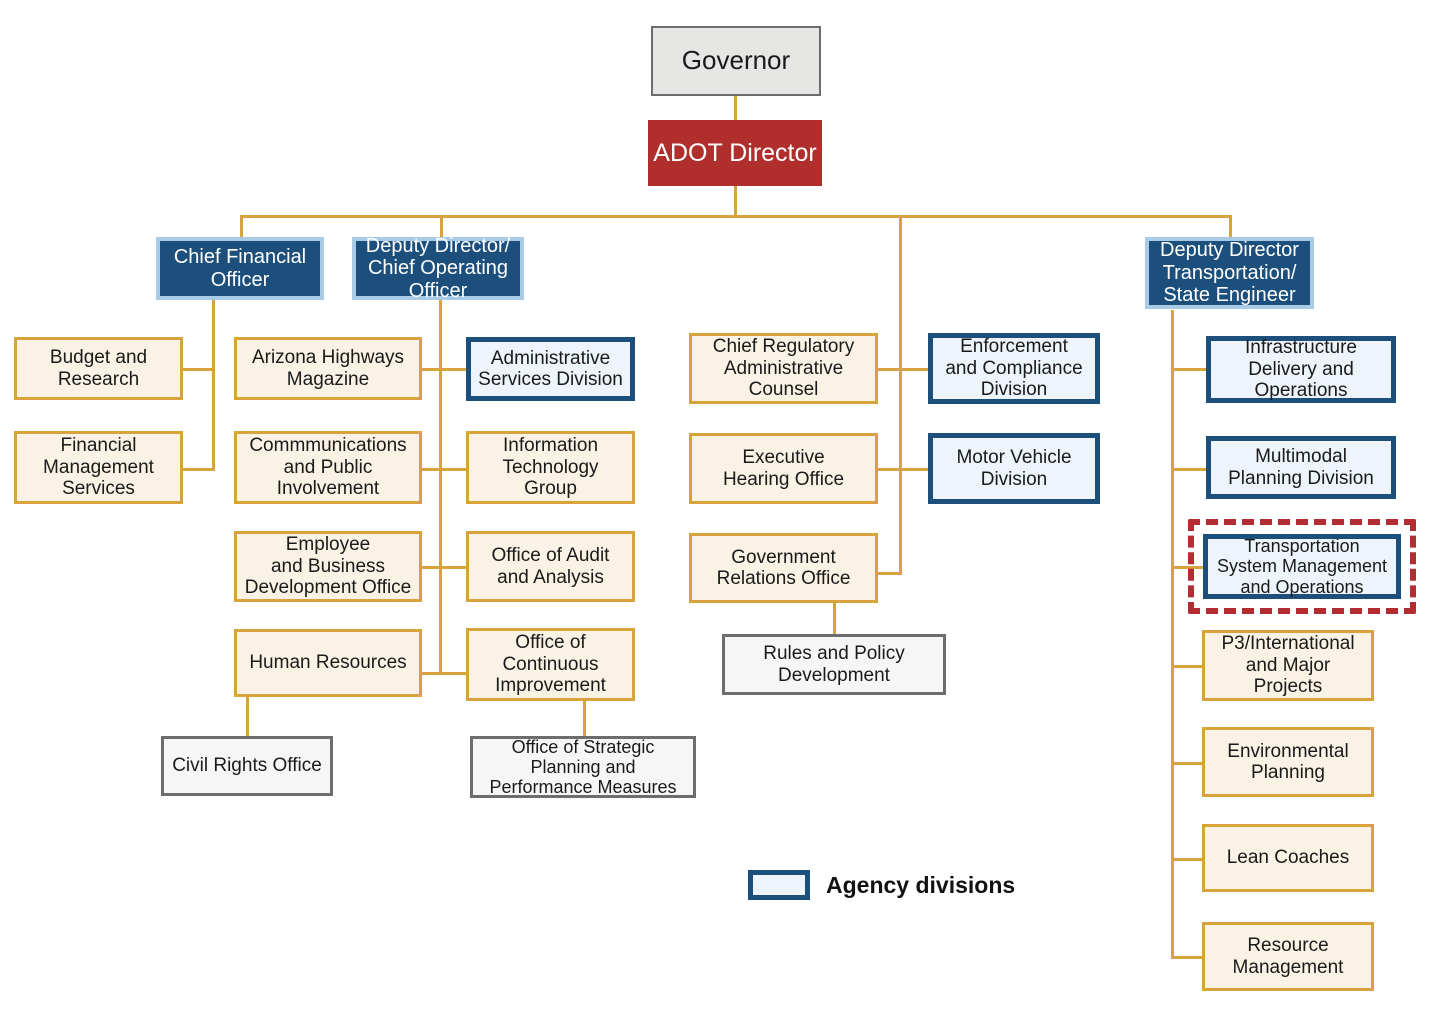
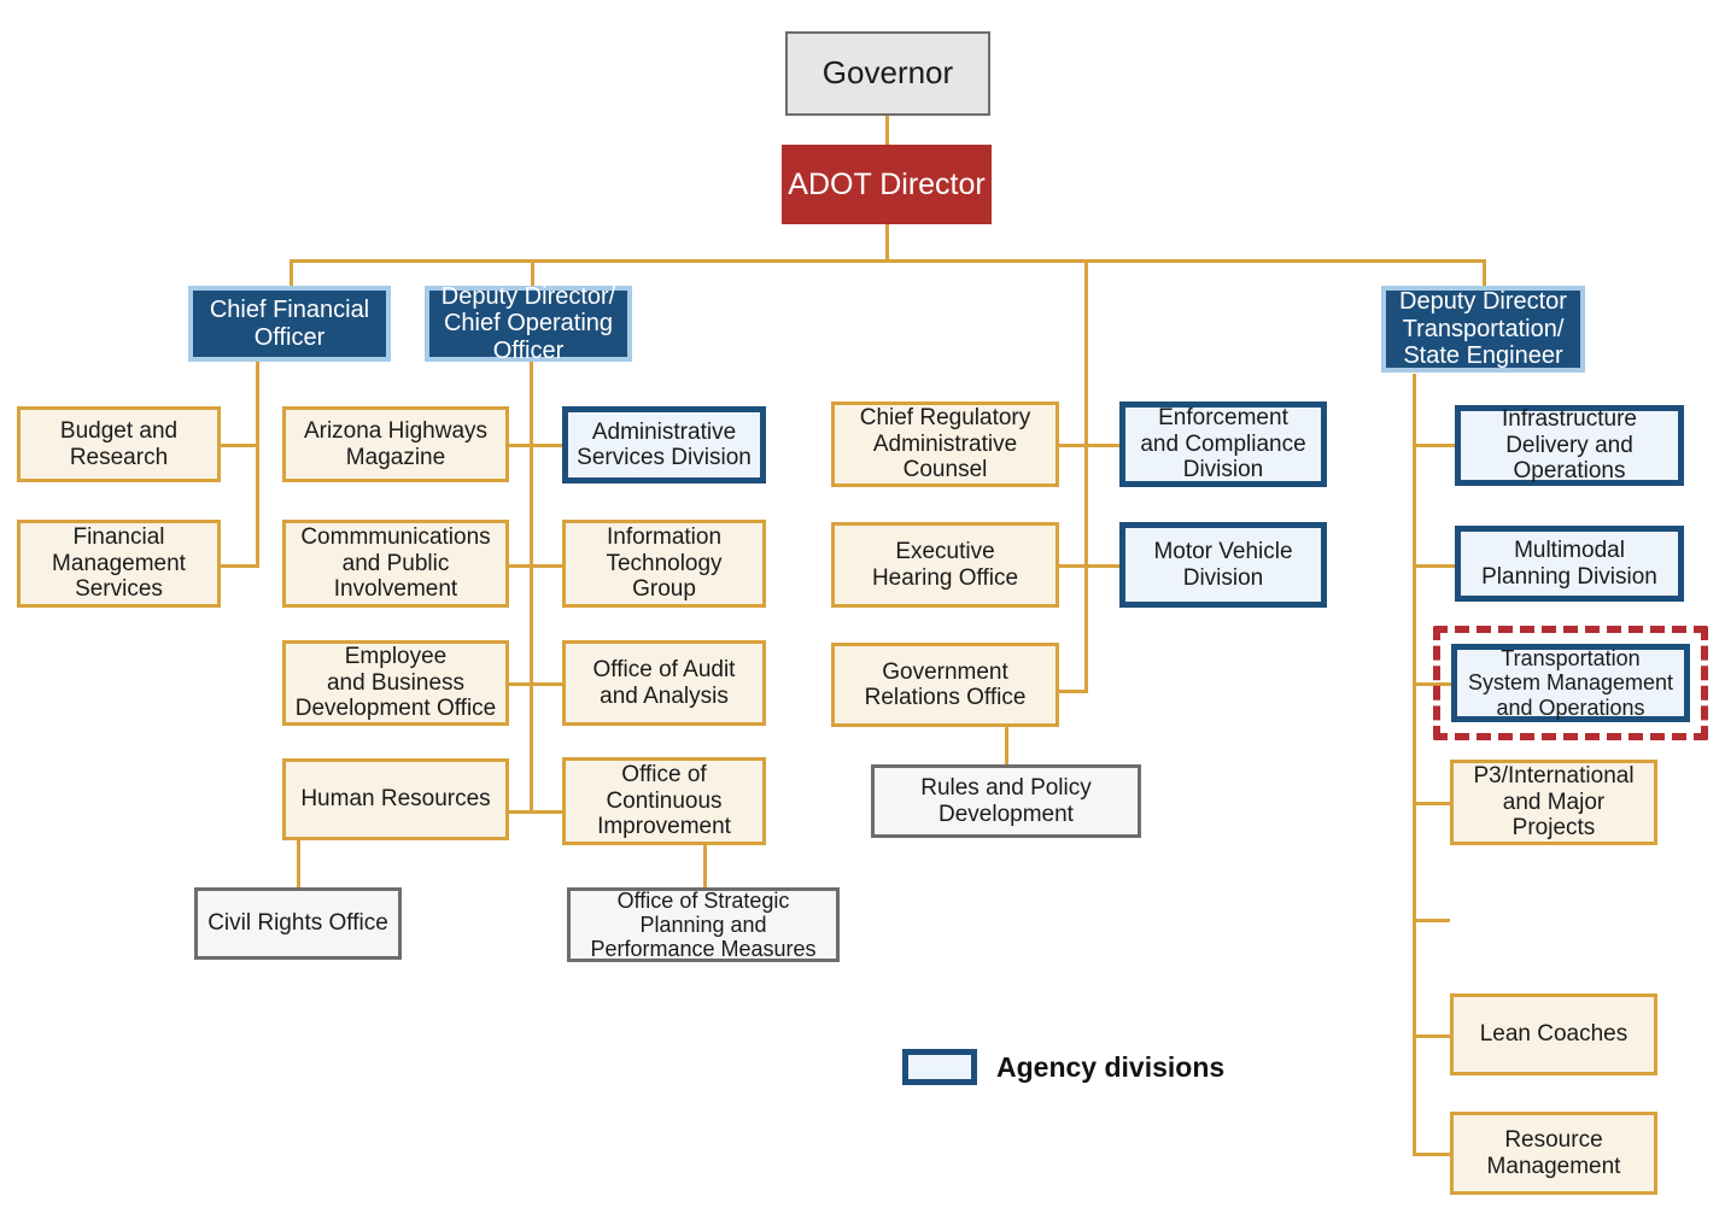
  Governor
  ADOT Director
  Chief Financial
  Officer
  Deputy Director/
  Chief Operating
  Officer
  Deputy Director
  Transportation/
  State Engineer
  Budget and
  Research
  Financial
  Management
  Services
  Arizona Highways
  Magazine
  Commmunications
  and Public
  Involvement
  Employee
  and Business
  Development Office
  Human Resources
  Civil Rights Office
  Administrative
  Services Division
  Information
  Technology
  Group
  Office of Audit
  and Analysis
  Office of
  Continuous
  Improvement
  Office of Strategic
  Planning and
  Performance Measures
  Chief Regulatory
  Administrative
  Counsel
  Executive
  Hearing Office
  Government
  Relations Office
  Rules and Policy
  Development
  Enforcement
  and Compliance
  Division
  Motor Vehicle
  Division
  Infrastructure
  Delivery and
  Operations
  Multimodal
  Planning Division
  Transportation
  System Management
  and Operations
  P3/International
  and Major
  Projects
- Environmental
- Planning
  Lean Coaches
  Resource
  Management
  Agency divisions
